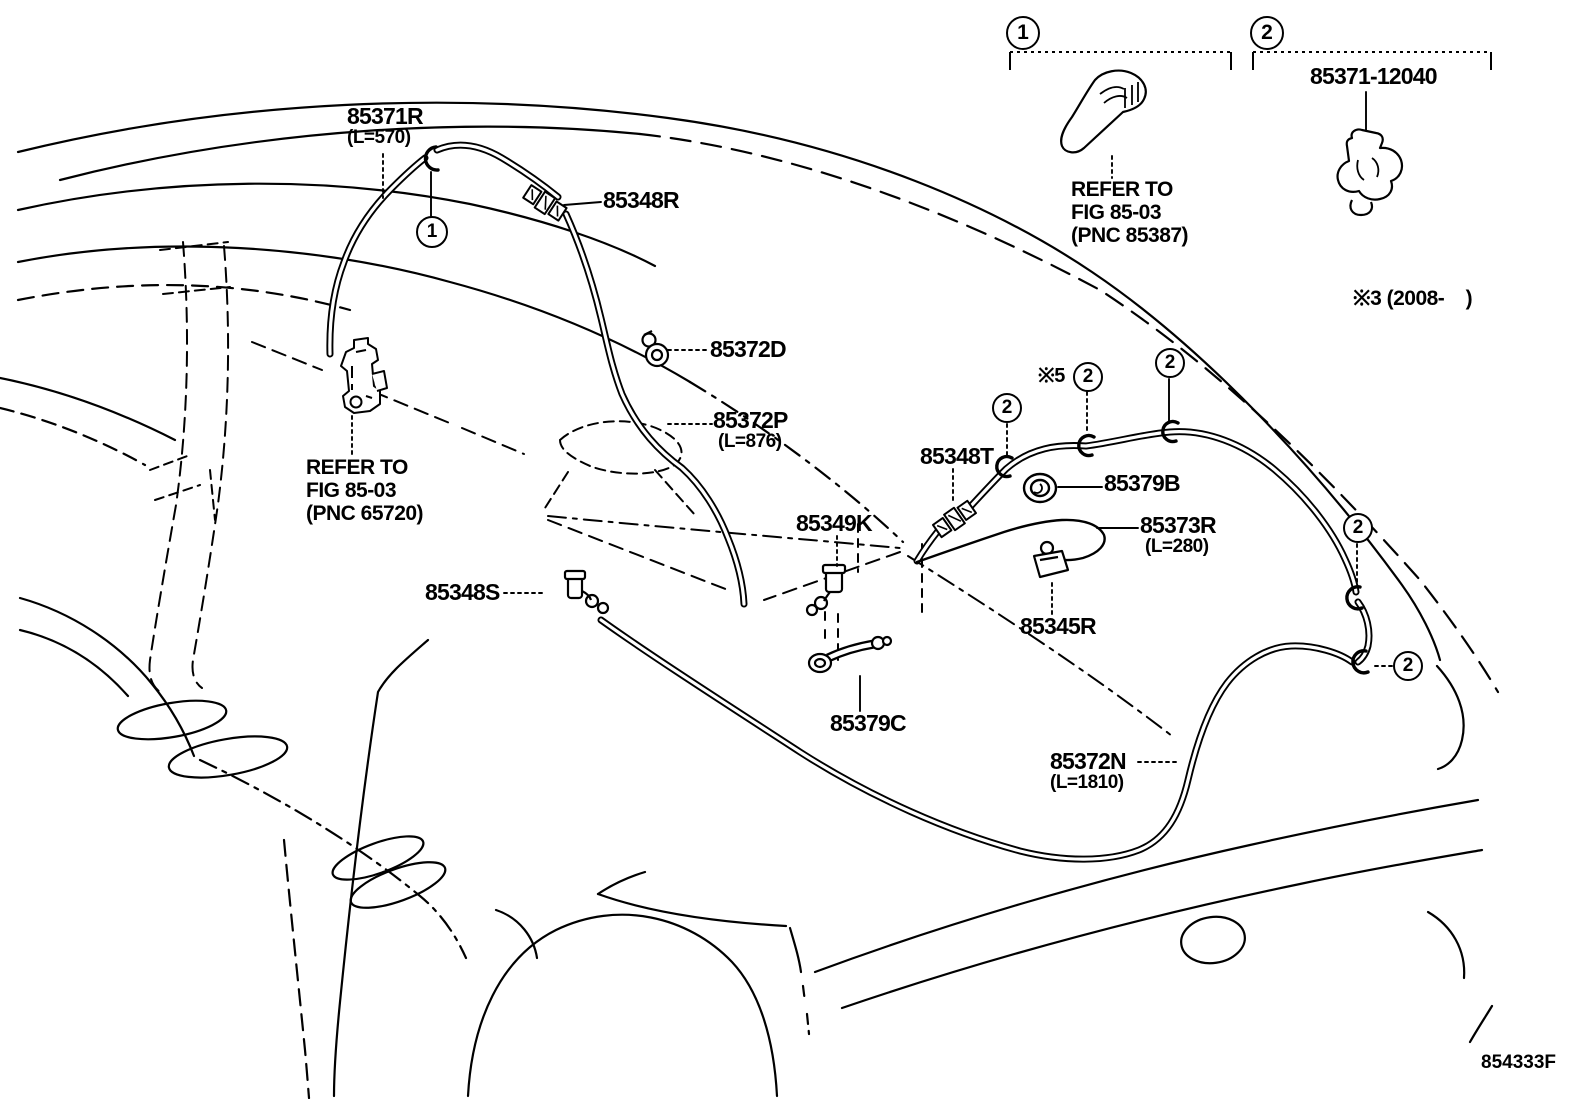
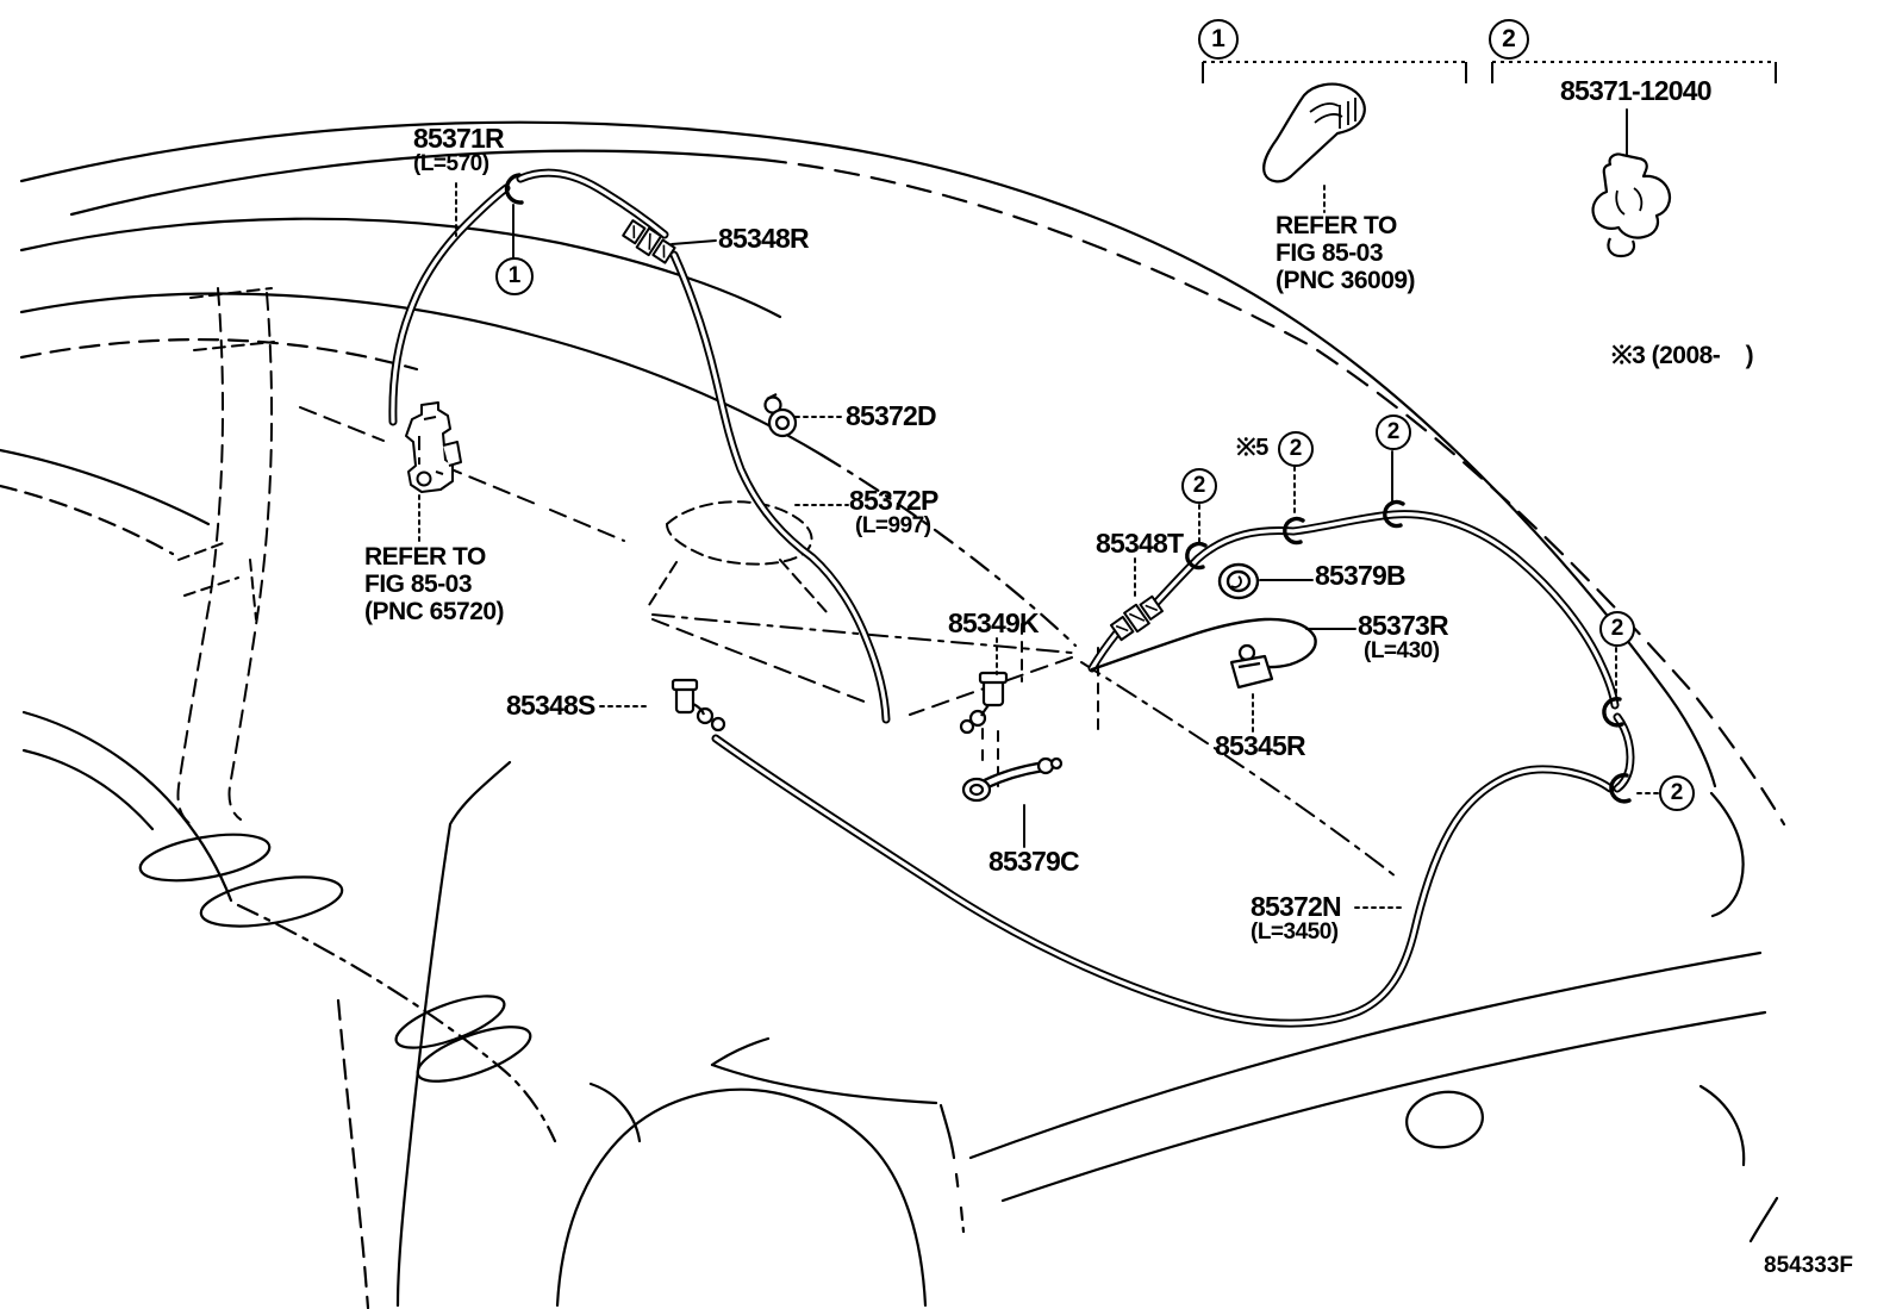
  1
  1
  2
  2
  2
  2
  2
  2
  ※5
  85371R
  (L=570)
  85348R
  85372D
  85372P
- (L=876)
+ (L=997)
  REFER TO
  FIG 85-03
  (PNC 65720)
  85348S
  85349K
  85348T
  85379B
  85373R
- (L=280)
+ (L=430)
  85345R
  85379C
  85372N
- (L=1810)
+ (L=3450)
  REFER TO
  FIG 85-03
- (PNC 85387)
+ (PNC 36009)
  85371-12040
  ※3 (2008- )
  854333F
